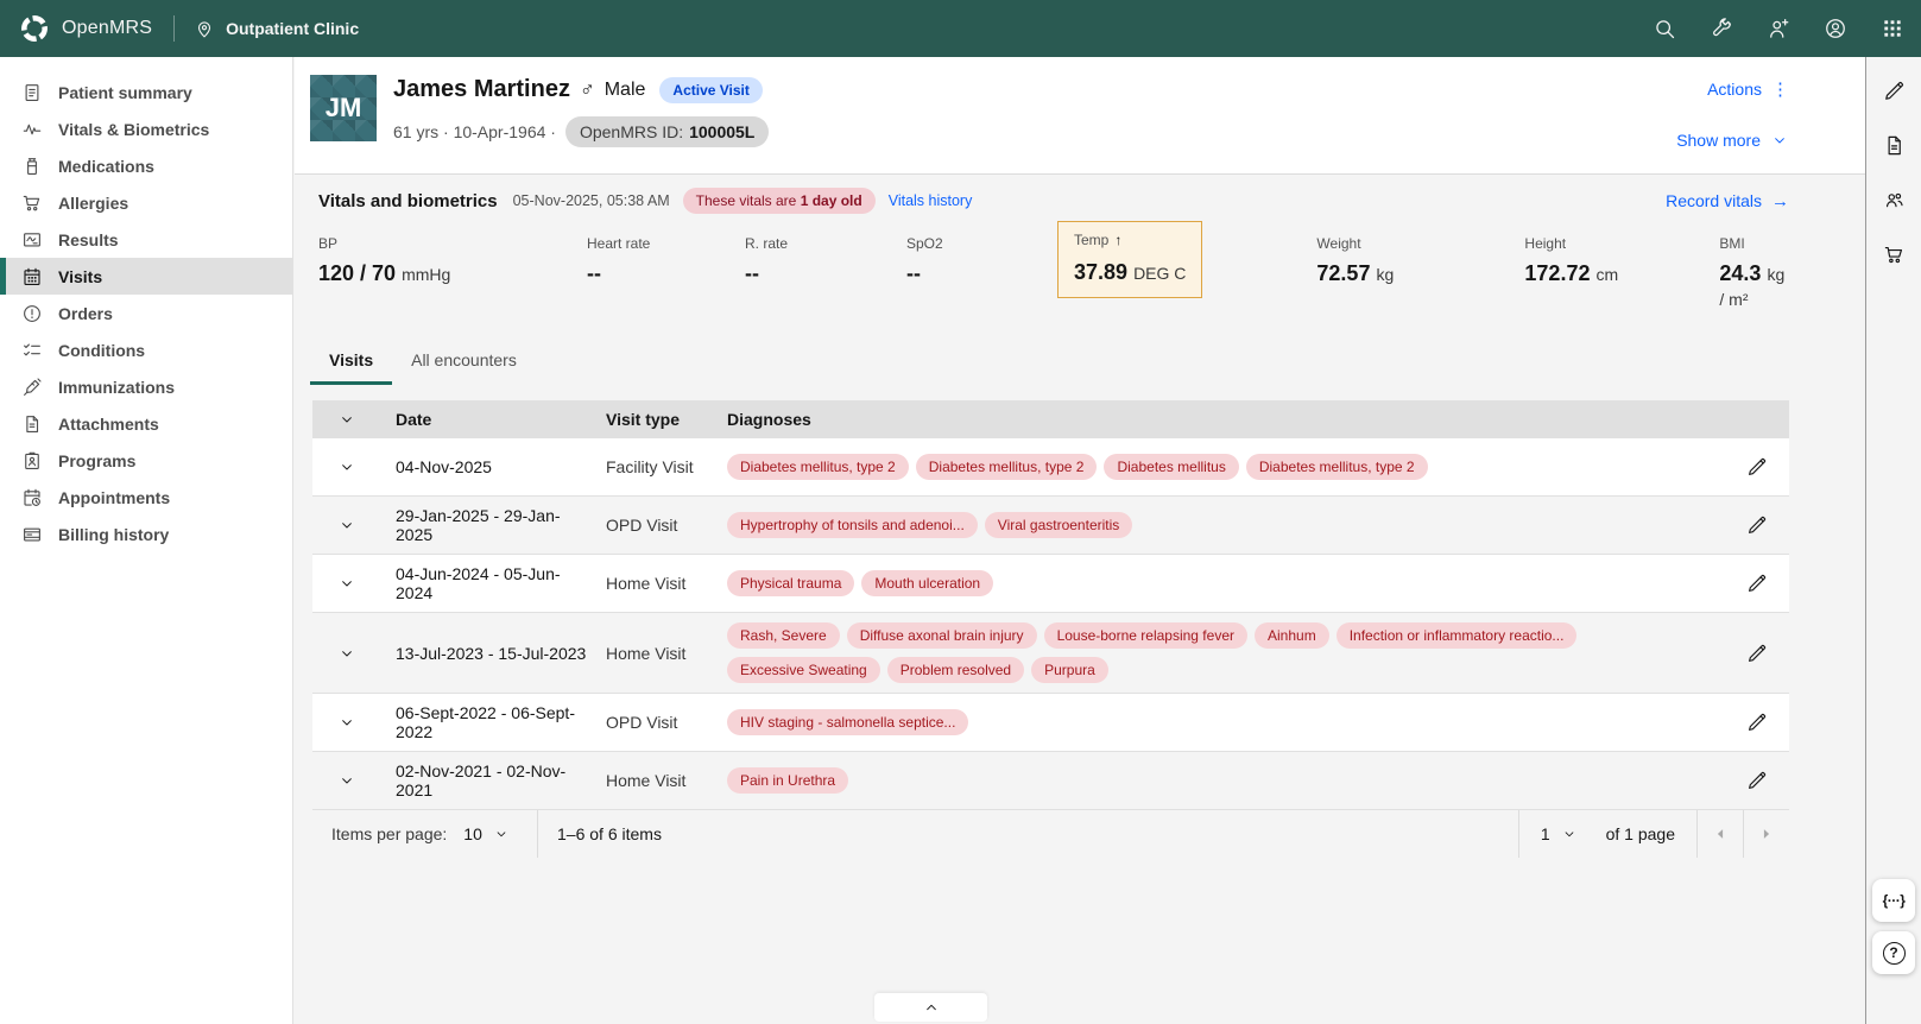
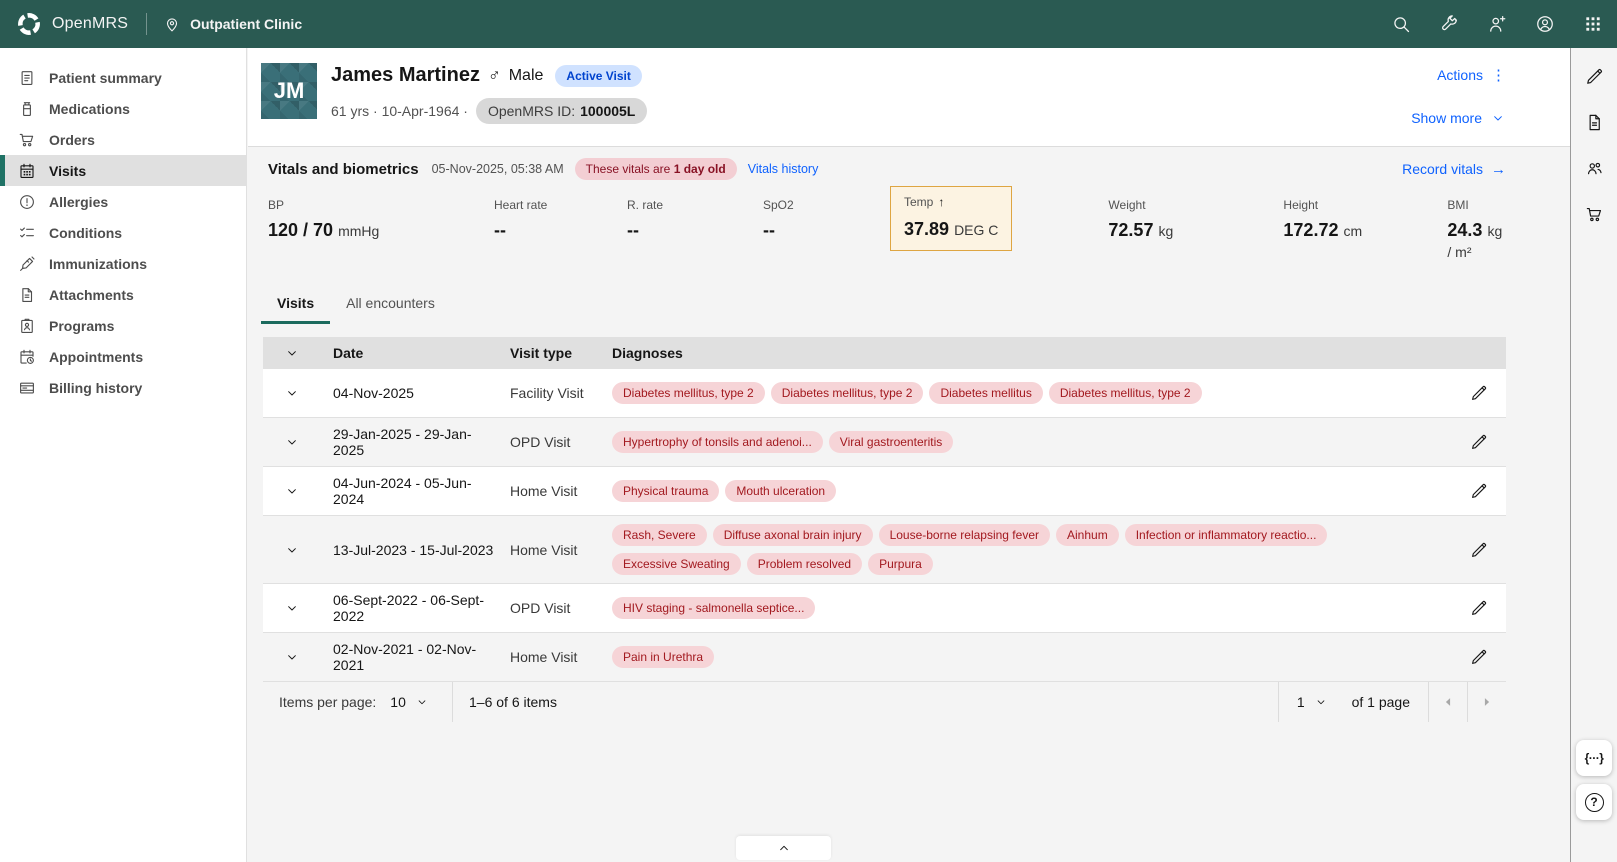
  OpenMRS
  Outpatient Clinic
  Patient summary
- Vitals & Biometrics
  Medications
- Allergies
+ Orders
- Results
  Visits
- Orders
+ Allergies
  Conditions
  Immunizations
  Attachments
  Programs
  Appointments
  Billing history
  JM
  James Martinez
  ♂
  Male
  Active Visit
  61 yrs · 10-Apr-1964 ·
  OpenMRS ID: 100005L
  Actions
  ⋮
  Show more
  Vitals and biometrics
  05-Nov-2025, 05:38 AM
  These vitals are 1 day old
  Vitals history
  Record vitals
  →
  BP
  120 / 70 mmHg
  Heart rate
  --
  R. rate
  --
  SpO2
  --
  Temp
  ↑
  37.89 DEG C
  Weight
  72.57 kg
  Height
  172.72 cm
  BMI
  24.3 kg / m²
  Visits
  All encounters
  Date
  Visit type
  Diagnoses
  04-Nov-2025
  Facility Visit
  Diabetes mellitus, type 2
  Diabetes mellitus, type 2
  Diabetes mellitus
  Diabetes mellitus, type 2
  29-Jan-2025 - 29-Jan-2025
  OPD Visit
  Hypertrophy of tonsils and adenoi...
  Viral gastroenteritis
  04-Jun-2024 - 05-Jun-2024
  Home Visit
  Physical trauma
  Mouth ulceration
  13-Jul-2023 - 15-Jul-2023
  Home Visit
  Rash, Severe
  Diffuse axonal brain injury
  Louse-borne relapsing fever
  Ainhum
  Infection or inflammatory reactio...
  Excessive Sweating
  Problem resolved
  Purpura
  06-Sept-2022 - 06-Sept-2022
  OPD Visit
  HIV staging - salmonella septice...
  02-Nov-2021 - 02-Nov-2021
  Home Visit
  Pain in Urethra
  Items per page:
  10
  1–6 of 6 items
  1
  of 1 page
  {···}
  ?
